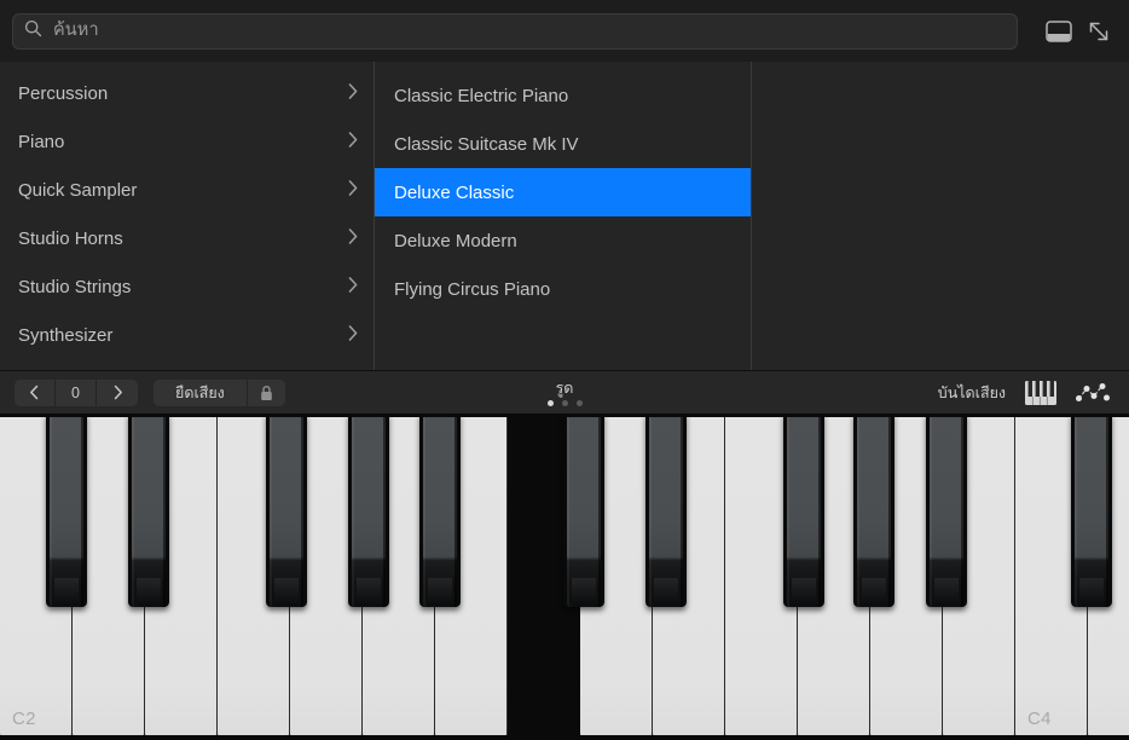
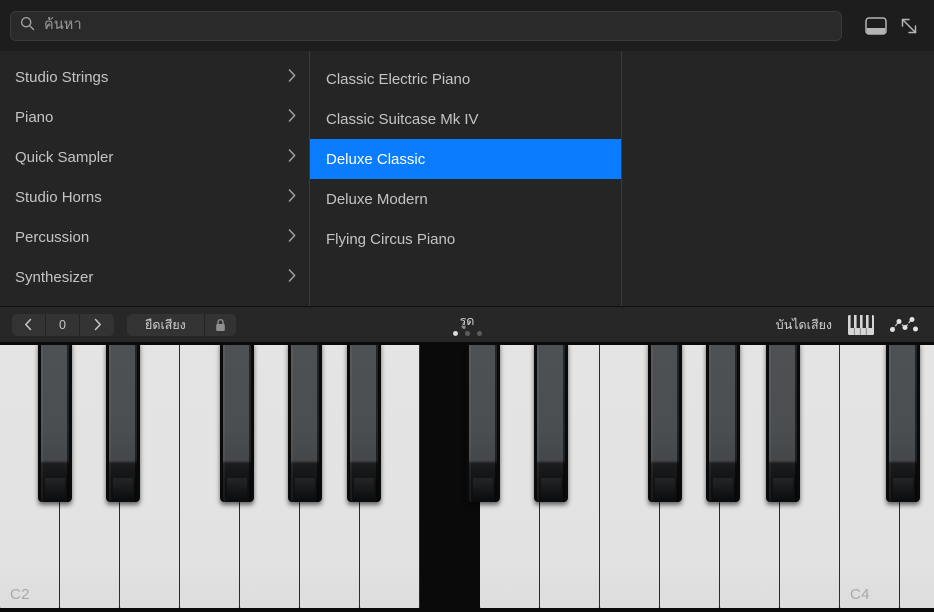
  ค้นหา
- Percussion
+ Studio Strings
  Piano
  Quick Sampler
  Studio Horns
- Studio Strings
+ Percussion
  Synthesizer
  Classic Electric Piano
  Classic Suitcase Mk IV
  Deluxe Classic
  Deluxe Modern
  Flying Circus Piano
  0
  ยืดเสียง
  รูด
  บันไดเสียง
  C2
  C4
